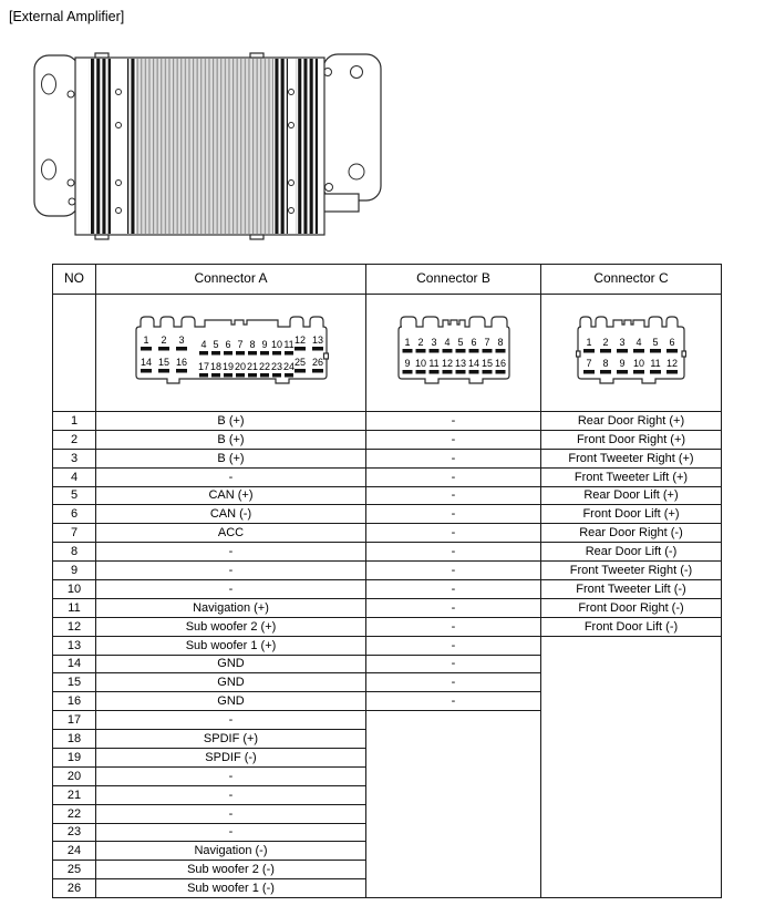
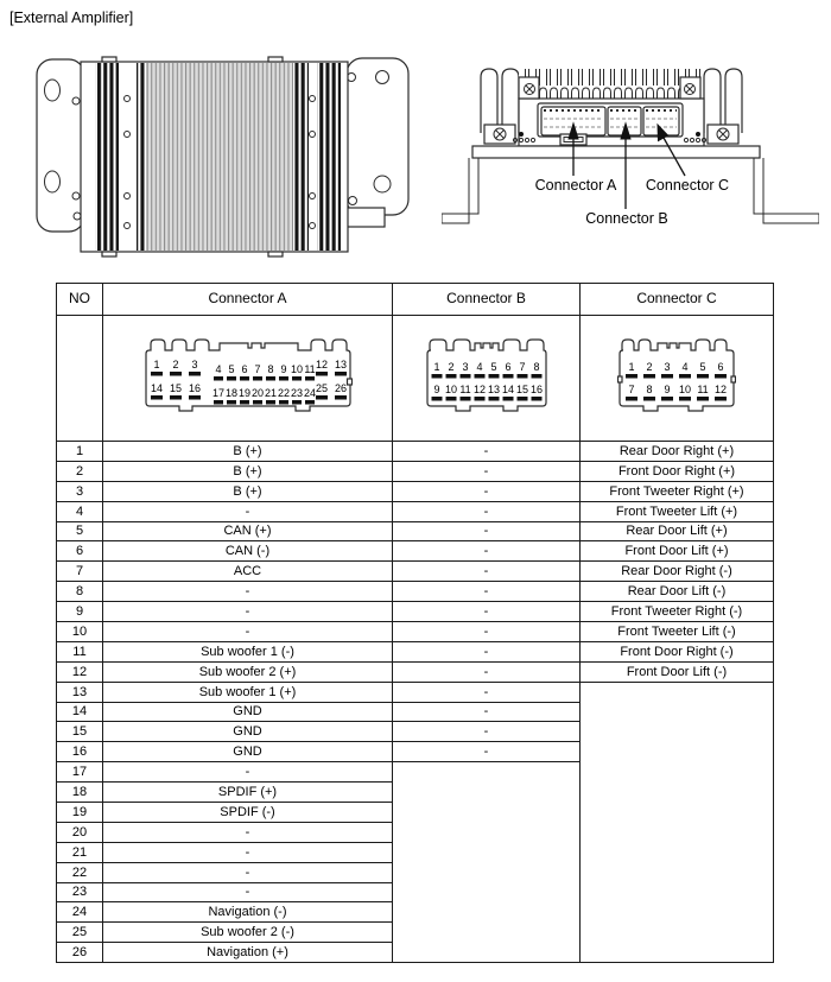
  [External Amplifier]
+ Connector A
+ Connector C
+ Connector B
  NO	Connector A	Connector B	Connector C
  	1 2 3 4 5 6 7 8 9 10 11 12 13 14 15 16 1718192021222324 25 26	1 2 3 4 5 6 7 8 9 10 11 12 13 14 15 16	1 2 3 4 5 6 7 8 9 10 11 12
  1	B (+)	-	Rear Door Right (+)
  2	B (+)	-	Front Door Right (+)
  3	B (+)	-	Front Tweeter Right (+)
  4	-	-	Front Tweeter Lift (+)
  5	CAN (+)	-	Rear Door Lift (+)
  6	CAN (-)	-	Front Door Lift (+)
  7	ACC	-	Rear Door Right (-)
  8	-	-	Rear Door Lift (-)
  9	-	-	Front Tweeter Right (-)
  10	-	-	Front Tweeter Lift (-)
- 11	Navigation (+)	-	Front Door Right (-)
+ 11	Sub woofer 1 (-)	-	Front Door Right (-)
  12	Sub woofer 2 (+)	-	Front Door Lift (-)
  13	Sub woofer 1 (+)	-
  14	GND	-
  15	GND	-
  16	GND	-
  17	-
  18	SPDIF (+)
  19	SPDIF (-)
  20	-
  21	-
  22	-
  23	-
  24	Navigation (-)
  25	Sub woofer 2 (-)
- 26	Sub woofer 1 (-)
+ 26	Navigation (+)
